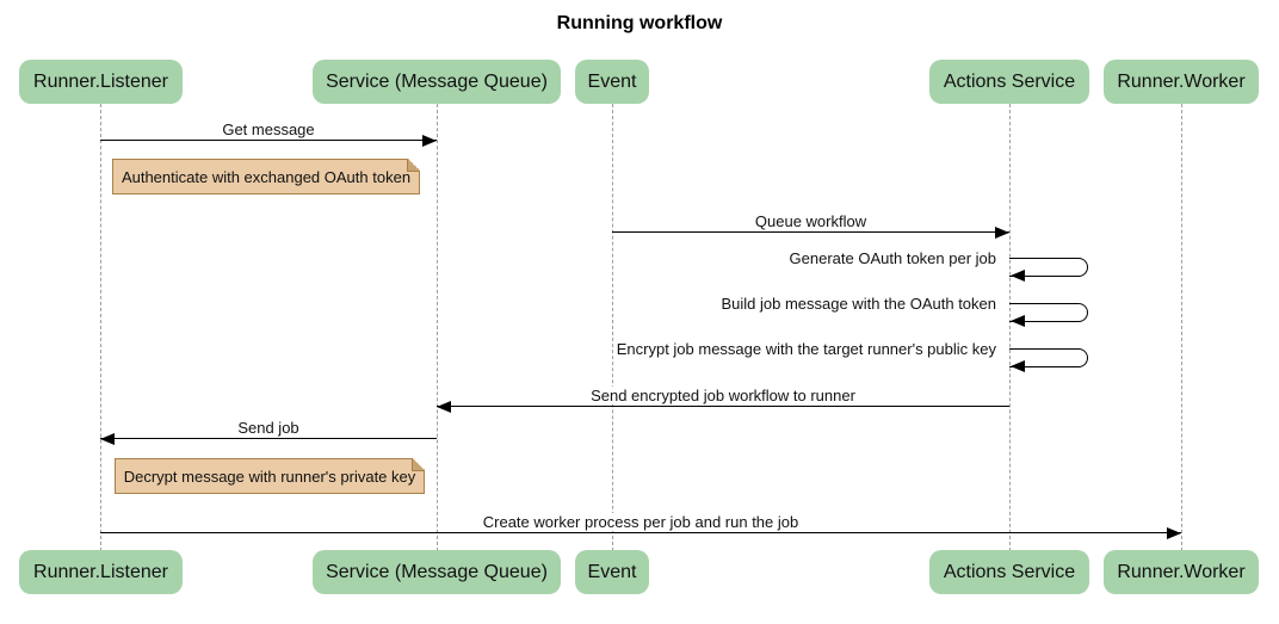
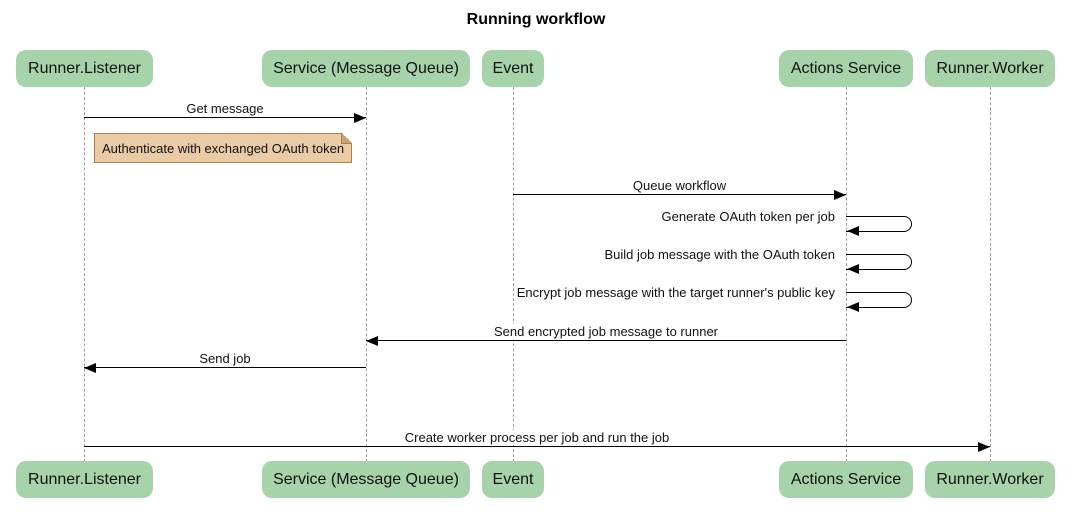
  Running workflow
  Runner.Listener
  Service (Message Queue)
  Event
  Actions Service
  Runner.Worker
  Get message
  Authenticate with exchanged OAuth token
  Queue workflow
  Generate OAuth token per job
  Build job message with the OAuth token
  Encrypt job message with the target runner's public key
- Send encrypted job workflow to runner
+ Send encrypted job message to runner
  Send job
- Decrypt message with runner's private key
  Create worker process per job and run the job
  Runner.Listener
  Service (Message Queue)
  Event
  Actions Service
  Runner.Worker
